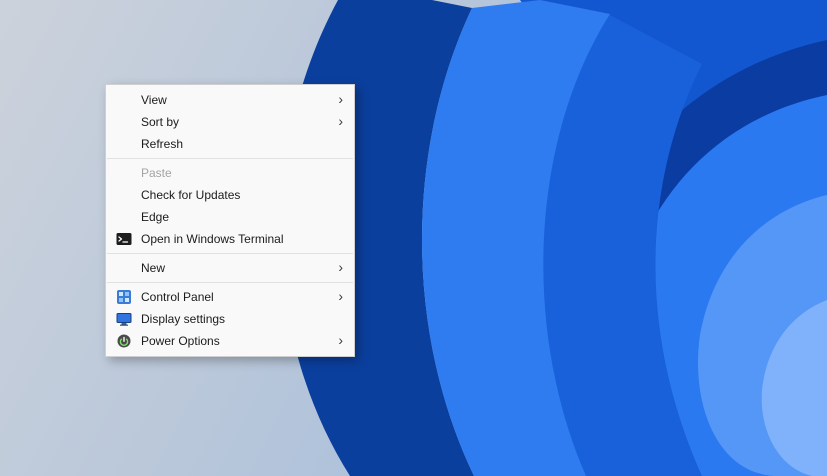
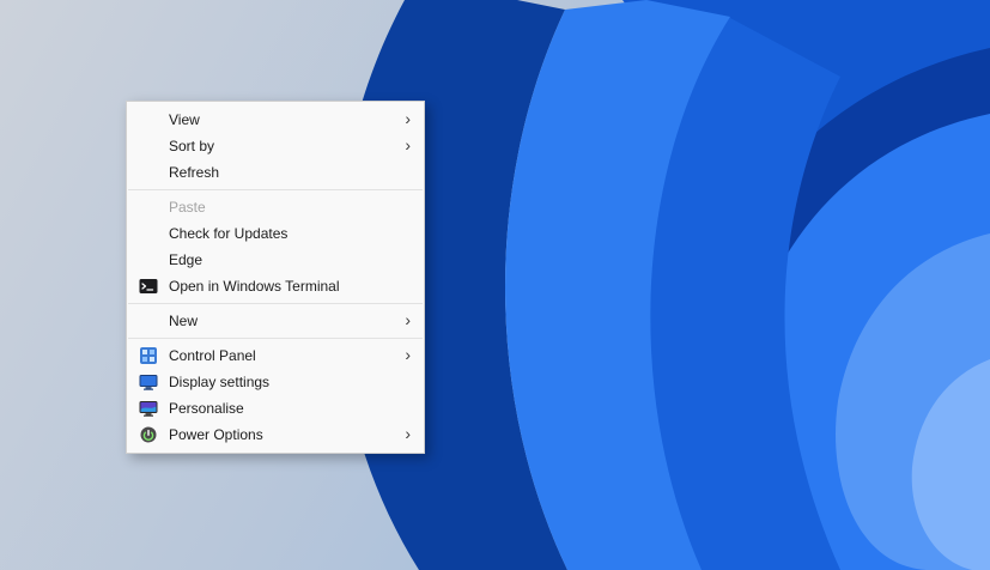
  View
  ›
  Sort by
  ›
  Refresh
  Paste
  Check for Updates
  Edge
  Open in Windows Terminal
  New
  ›
  Control Panel
  ›
  Display settings
+ Personalise
  Power Options
  ›
